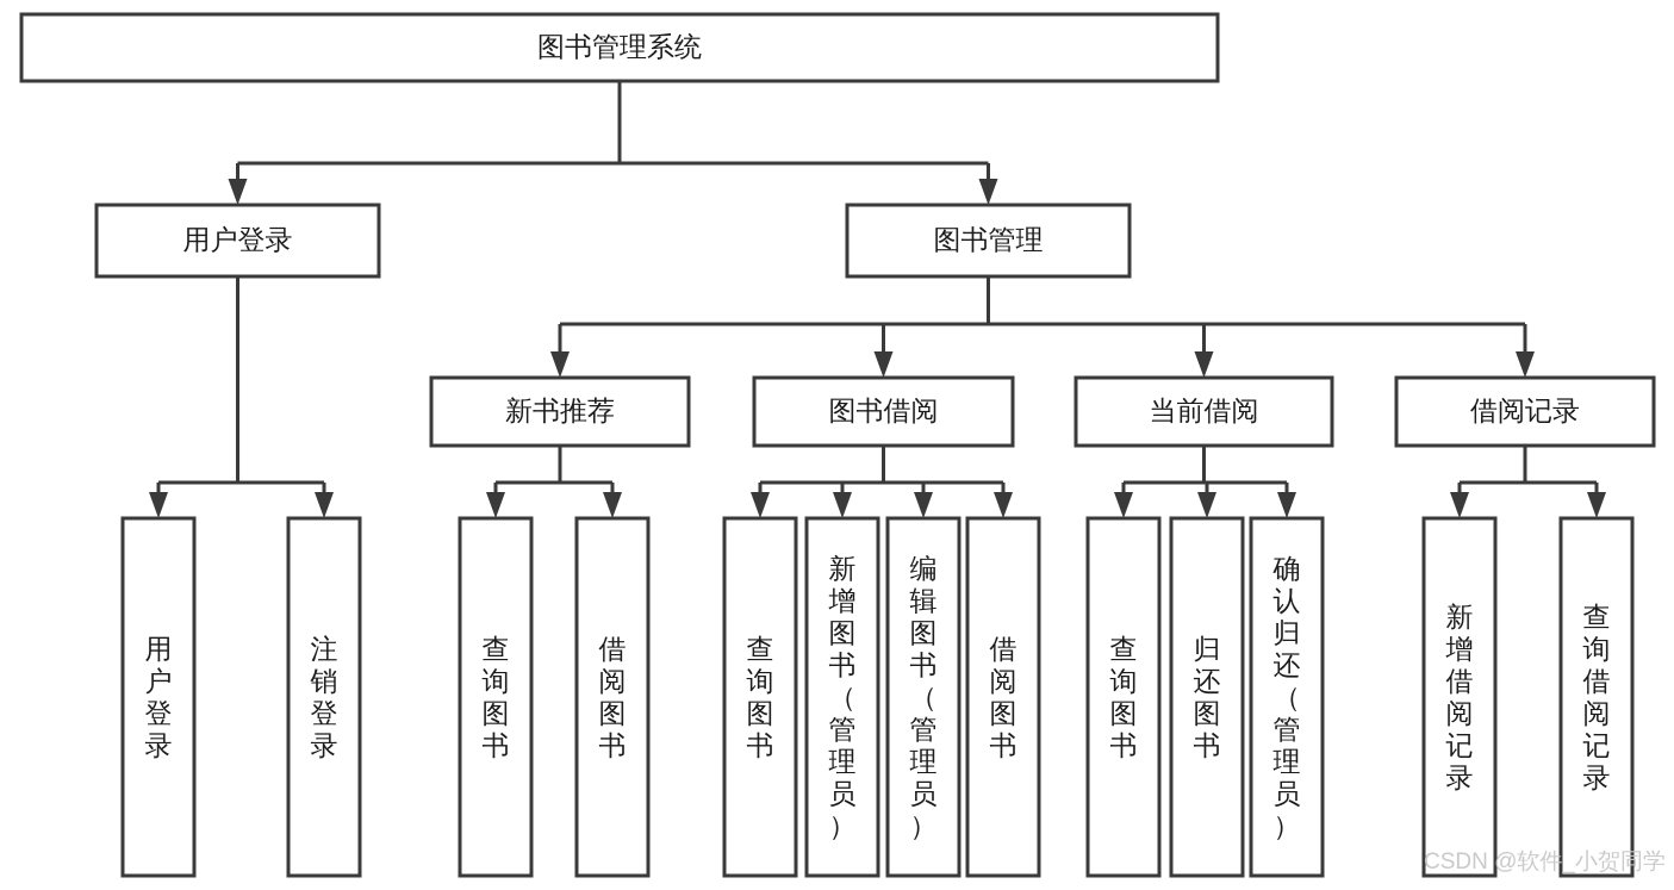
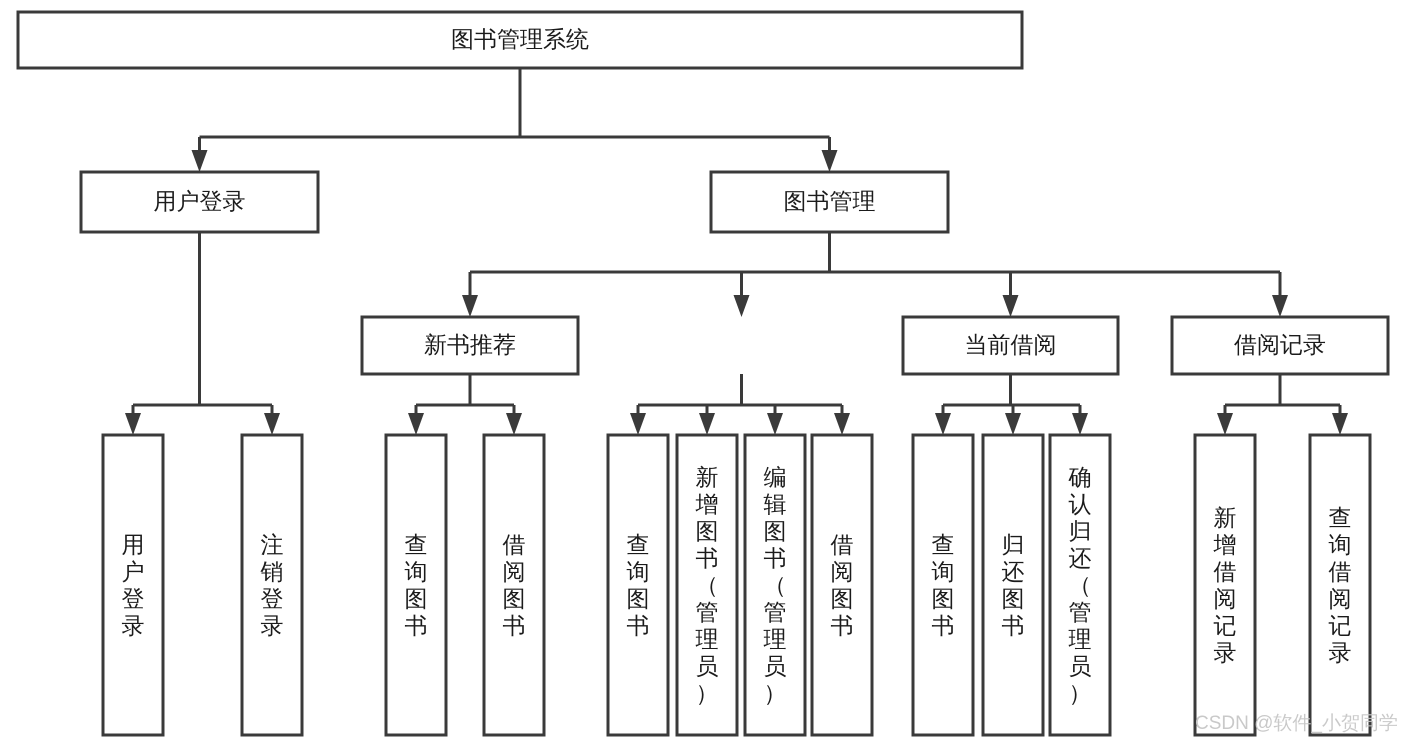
  图书管理系统
  用户登录
  图书管理
  新书推荐
- 图书借阅
  当前借阅
  借阅记录
  用户登录
  注销登录
  查询图书
  借阅图书
  查询图书
  新增图书（管理员）
  编辑图书（管理员）
  借阅图书
  查询图书
  归还图书
  确认归还（管理员）
  新增借阅记录
  查询借阅记录
  CSDN @软件_小贺同学
